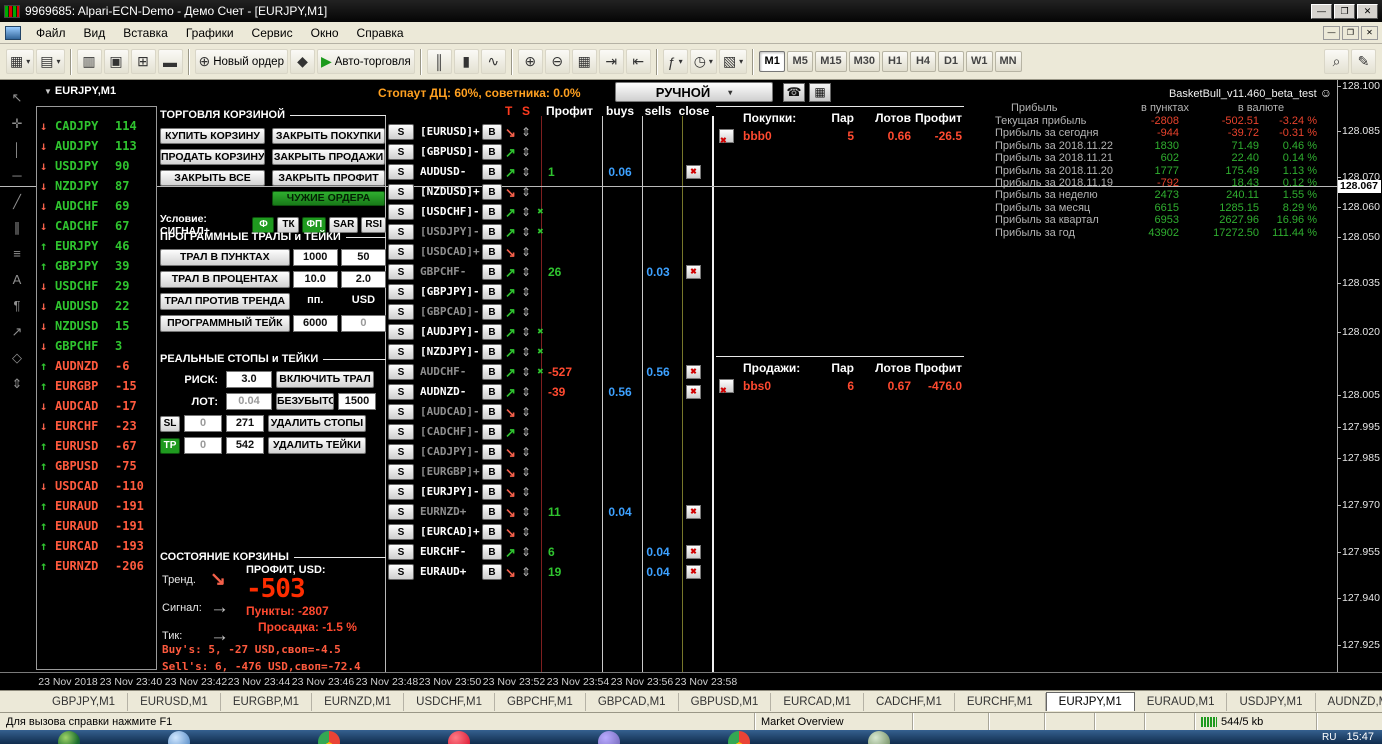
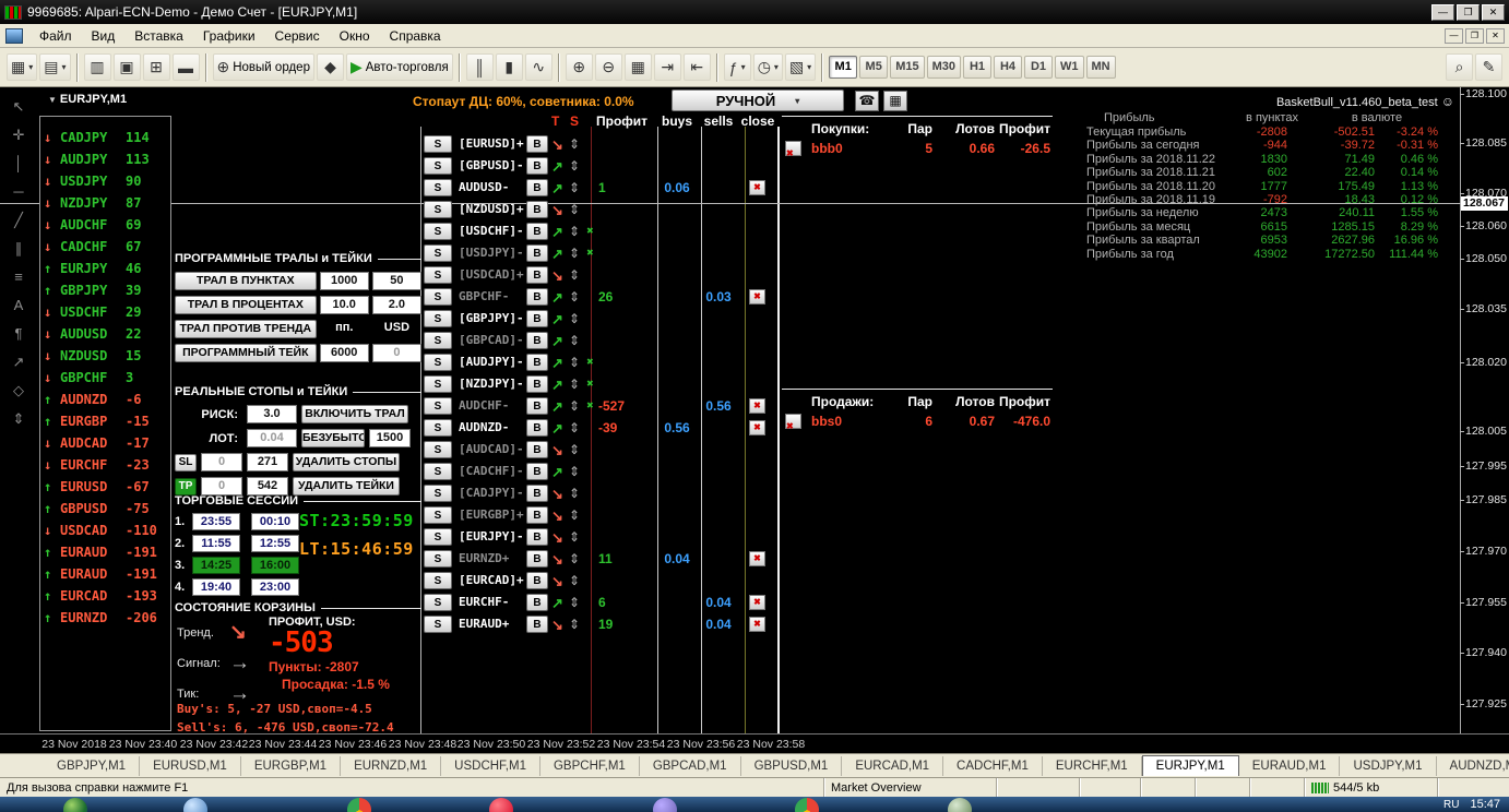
  9969685: Alpari-ECN-Demo - Демо Счет - [EURJPY,M1]
  —
  ❐
  ✕
  Файл
  Вид
  Вставка
  Графики
  Сервис
  Окно
  Справка
  —
  ❐
  ✕
  ▦
  ▾
  ▤
  ▾
  ▥
  ▣
  ⊞
  ▬
  ⊕
  Новый ордер
  ◆
  ▶
  Авто-торговля
  ║
  ▮
  ∿
  ⊕
  ⊖
  ▦
  ⇥
  ⇤
  ƒ
  ▾
  ◷
  ▾
  ▧
  ▾
  M1
  M5
  M15
  M30
  H1
  H4
  D1
  W1
  MN
  ⌕
  ✎
  ↖
  ✛
  │
  ─
  ╱
  ∥
  ≡
  A
  ¶
  ↗
  ◇
  ⇕
  ▼ EURJPY,M1
  Стопаут ДЦ: 60%, советника: 0.0%
  РУЧНОЙ
  ▾
  ☎
  ▦
  BasketBull_v11.460_beta_test ☺
  CADJPY
  114
  AUDJPY
  113
  USDJPY
  90
  NZDJPY
  87
  AUDCHF
  69
  CADCHF
  67
  EURJPY
  46
  GBPJPY
  39
  USDCHF
  29
  AUDUSD
  22
  NZDUSD
  15
  GBPCHF
  3
  AUDNZD
  -6
  EURGBP
  -15
  AUDCAD
  -17
  EURCHF
  -23
  EURUSD
  -67
  GBPUSD
  -75
  USDCAD
  -110
  EURAUD
  -191
  EURAUD
  -191
  EURCAD
  -193
  EURNZD
  -206
- ТОРГОВЛЯ КОРЗИНОЙ
- КУПИТЬ КОРЗИНУ
- ЗАКРЫТЬ ПОКУПКИ
- ПРОДАТЬ КОРЗИНУ
- ЗАКРЫТЬ ПРОДАЖИ
- ЗАКРЫТЬ ВСЕ
- ЗАКРЫТЬ ПРОФИТ
- ЧУЖИЕ ОРДЕРА
- Условие: СИГНАЛ+
- Ф
- ТК
- ФП
- SAR
- RSI
  ПРОГРАММНЫЕ ТРАЛЫ и ТЕЙКИ
  ТРАЛ В ПУНКТАХ
  1000
  50
  ТРАЛ В ПРОЦЕНТАХ
  10.0
  2.0
  ТРАЛ ПРОТИВ ТРЕНДА
  пп.
  USD
  ПРОГРАММНЫЙ ТЕЙК
  6000
  0
  РЕАЛЬНЫЕ СТОПЫ и ТЕЙКИ
  РИСК:
  3.0
  ВКЛЮЧИТЬ ТРАЛ
  ЛОТ:
  0.04
  БЕЗУБЫТО
  1500
  SL
  0
  271
  УДАЛИТЬ СТОПЫ
  ТР
  0
  542
  УДАЛИТЬ ТЕЙКИ
+ ТОРГОВЫЕ СЕССИИ
+ 1.
+ 23:55
+ 00:10
+ 2.
+ 11:55
+ 12:55
+ 3.
+ 14:25
+ 16:00
+ 4.
+ 19:40
+ 23:00
+ ST:23:59:59
+ LT:15:46:59
  СОСТОЯНИЕ КОРЗИНЫ
  Тренд.
  ↘
  Сигнал:
  →
  Тик:
  →
  ПРОФИТ, USD:
  -503
  Пункты: -2807
  Просадка: -1.5 %
  Buy's: 5, -27 USD,своп=-4.5
  Sell's: 6, -476 USD,своп=-72.4
  T
  S
  Профит
  buys
  sells
  close
  S
  [EURUSD]+
  B
  S
  [GBPUSD]-
  B
  S
  AUDUSD-
  B
  1
  0.06
  ✖
  S
  [NZDUSD]+
  B
  S
  [USDCHF]-
  B
  ✖
  S
  [USDJPY]-
  B
  ✖
  S
  [USDCAD]+
  B
  S
  GBPCHF-
  B
  26
  0.03
  ✖
  S
  [GBPJPY]-
  B
  S
  [GBPCAD]-
  B
  S
  [AUDJPY]-
  B
  ✖
  S
  [NZDJPY]-
  B
  ✖
  S
  AUDCHF-
  B
  ✖
  -527
  0.56
  ✖
  S
  AUDNZD-
  B
  -39
  0.56
  ✖
  S
  [AUDCAD]-
  B
  S
  [CADCHF]-
  B
  S
  [CADJPY]-
  B
  S
  [EURGBP]+
  B
  S
  [EURJPY]-
  B
  S
  EURNZD+
  B
  11
  0.04
  ✖
  S
  [EURCAD]+
  B
  S
  EURCHF-
  B
  6
  0.04
  ✖
  S
  EURAUD+
  B
  19
  0.04
  ✖
  Покупки:
  Пар
  Лотов
  Профит
  ✖
  bbb0
  5
  0.66
  -26.5
  Продажи:
  Пар
  Лотов
  Профит
  ✖
  bbs0
  6
  0.67
  -476.0
  Прибыль
  в пунктах
  в валюте
  Текущая прибыль
  -2808
  -502.51
  -3.24 %
  Прибыль за сегодня
  -944
  -39.72
  -0.31 %
  Прибыль за 2018.11.22
  1830
  71.49
  0.46 %
  Прибыль за 2018.11.21
  602
  22.40
  0.14 %
  Прибыль за 2018.11.20
  1777
  175.49
  1.13 %
  Прибыль за 2018.11.19
  -792
  18.43
  0.12 %
  Прибыль за неделю
  2473
  240.11
  1.55 %
  Прибыль за месяц
  6615
  1285.15
  8.29 %
  Прибыль за квартал
  6953
  2627.96
  16.96 %
  Прибыль за год
  43902
  17272.50
  111.44 %
  128.100
  128.085
  128.070
  128.060
  128.050
  128.035
  128.020
  128.005
  127.995
  127.985
  127.970
  127.955
  127.940
  127.925
  128.067
  23 Nov 2018
  23 Nov 23:40
  23 Nov 23:42
  23 Nov 23:44
  23 Nov 23:46
  23 Nov 23:48
  23 Nov 23:50
  23 Nov 23:52
  23 Nov 23:54
  23 Nov 23:56
  23 Nov 23:58
  GBPJPY,M1
  EURUSD,M1
  EURGBP,M1
  EURNZD,M1
  USDCHF,M1
  GBPCHF,M1
  GBPCAD,M1
  GBPUSD,M1
  EURCAD,M1
  CADCHF,M1
  EURCHF,M1
  EURJPY,M1
  EURAUD,M1
  USDJPY,M1
  AUDNZD,
  Для вызова справки нажмите F1
  Market Overview
  544/5 kb
  RU
  15:47
